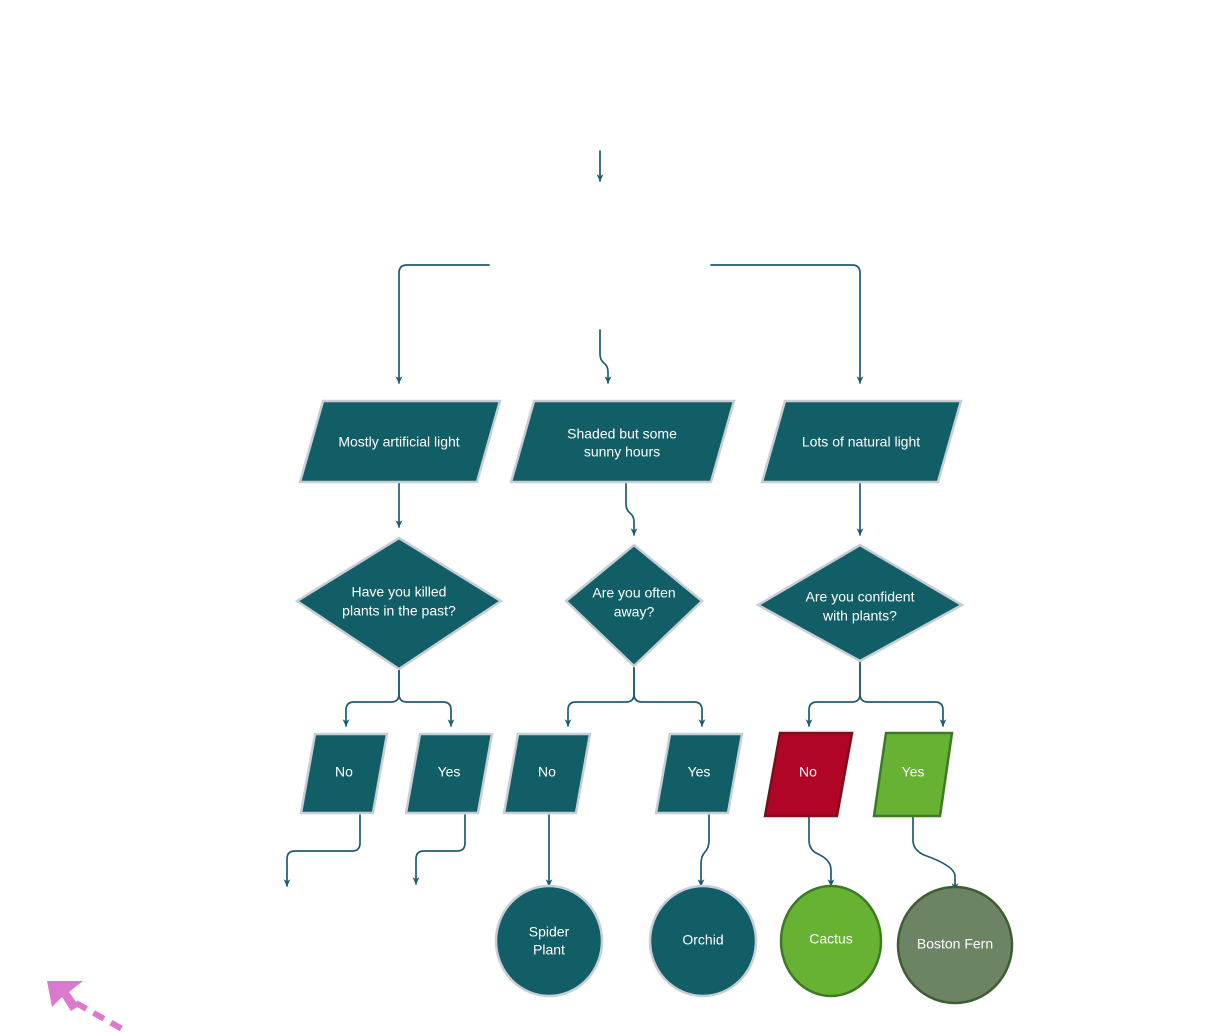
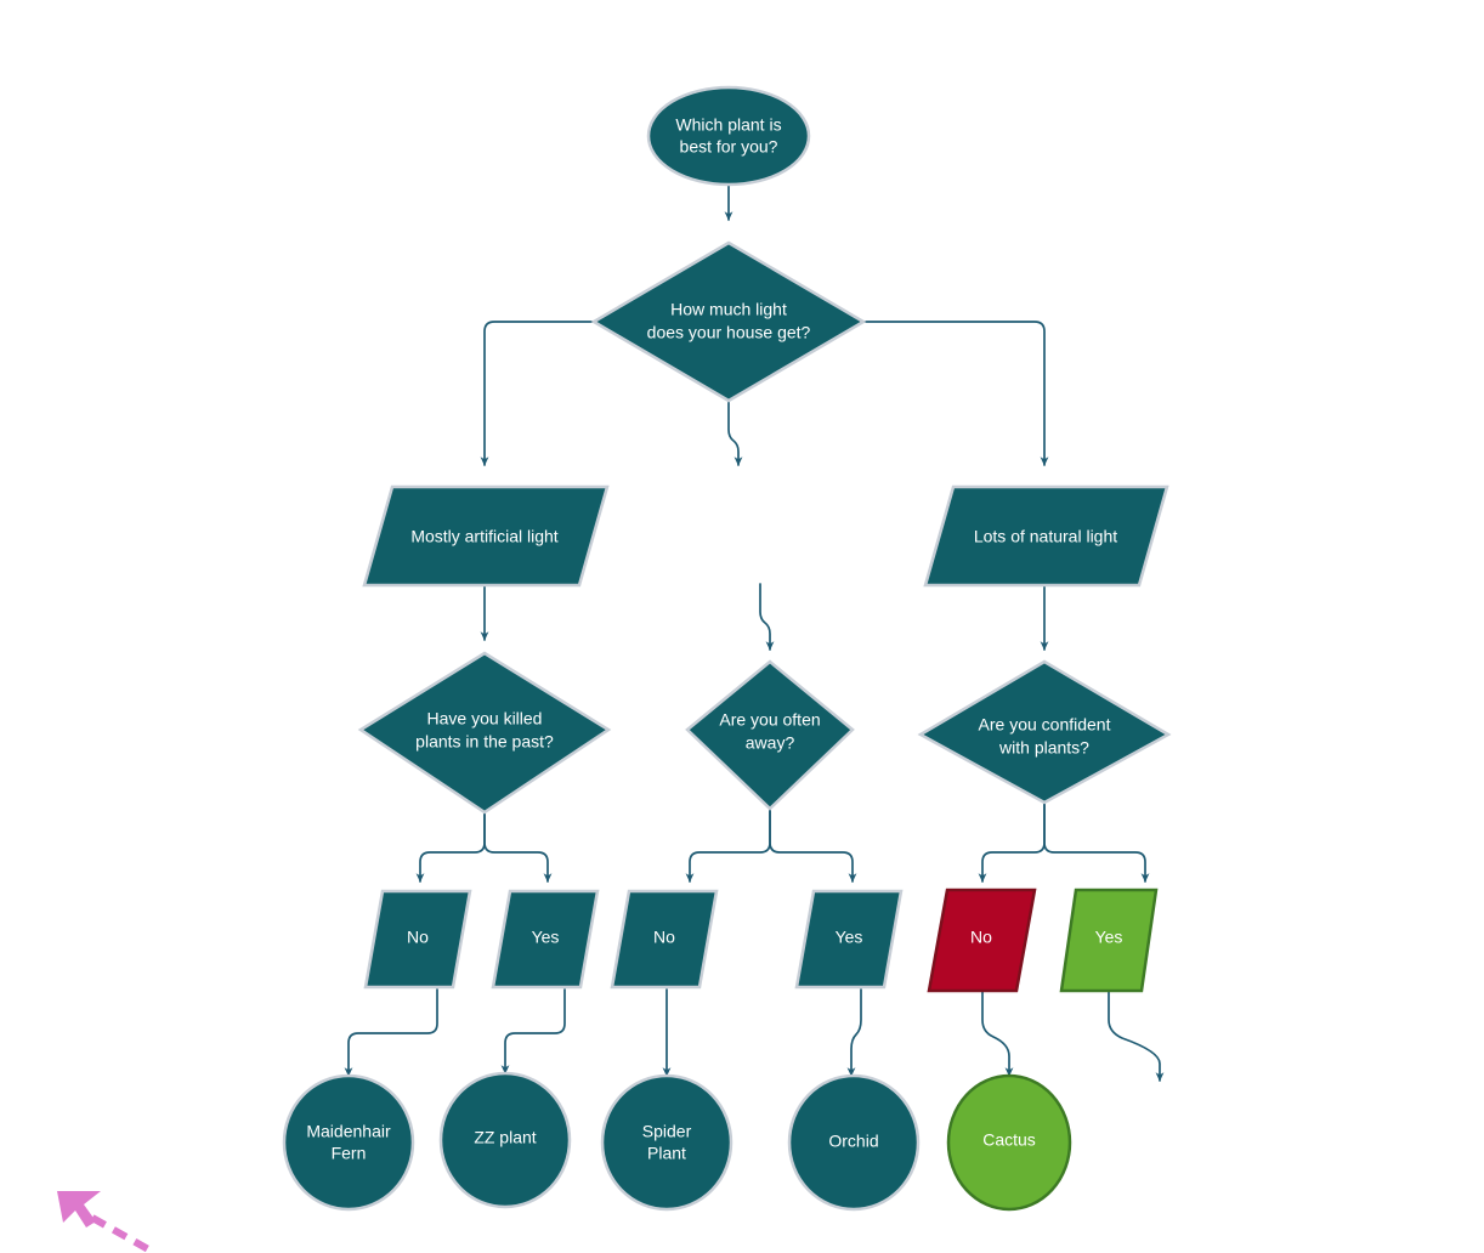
+ Which plant is
+ best for you?
+ How much light
+ does your house get?
  Mostly artificial light
- Shaded but some
- sunny hours
  Lots of natural light
  Have you killed
  plants in the past?
  Are you often
  away?
  Are you confident
  with plants?
  No
  Yes
  No
  Yes
  No
  Yes
+ Maidenhair
+ Fern
+ ZZ plant
  Spider
  Plant
  Orchid
  Cactus
- Boston Fern
